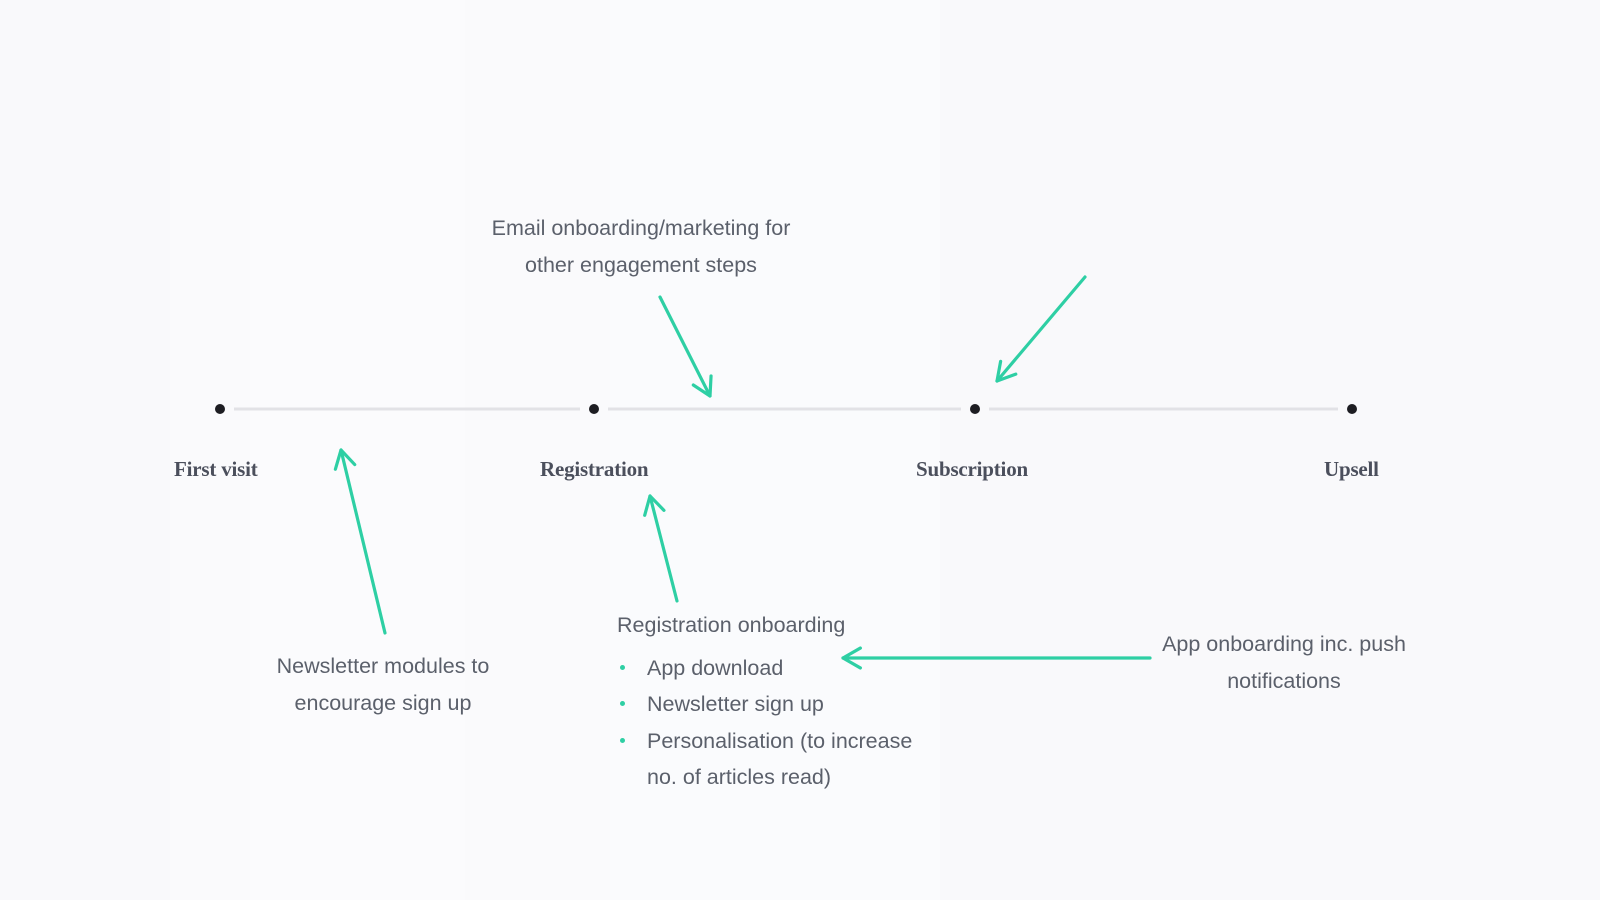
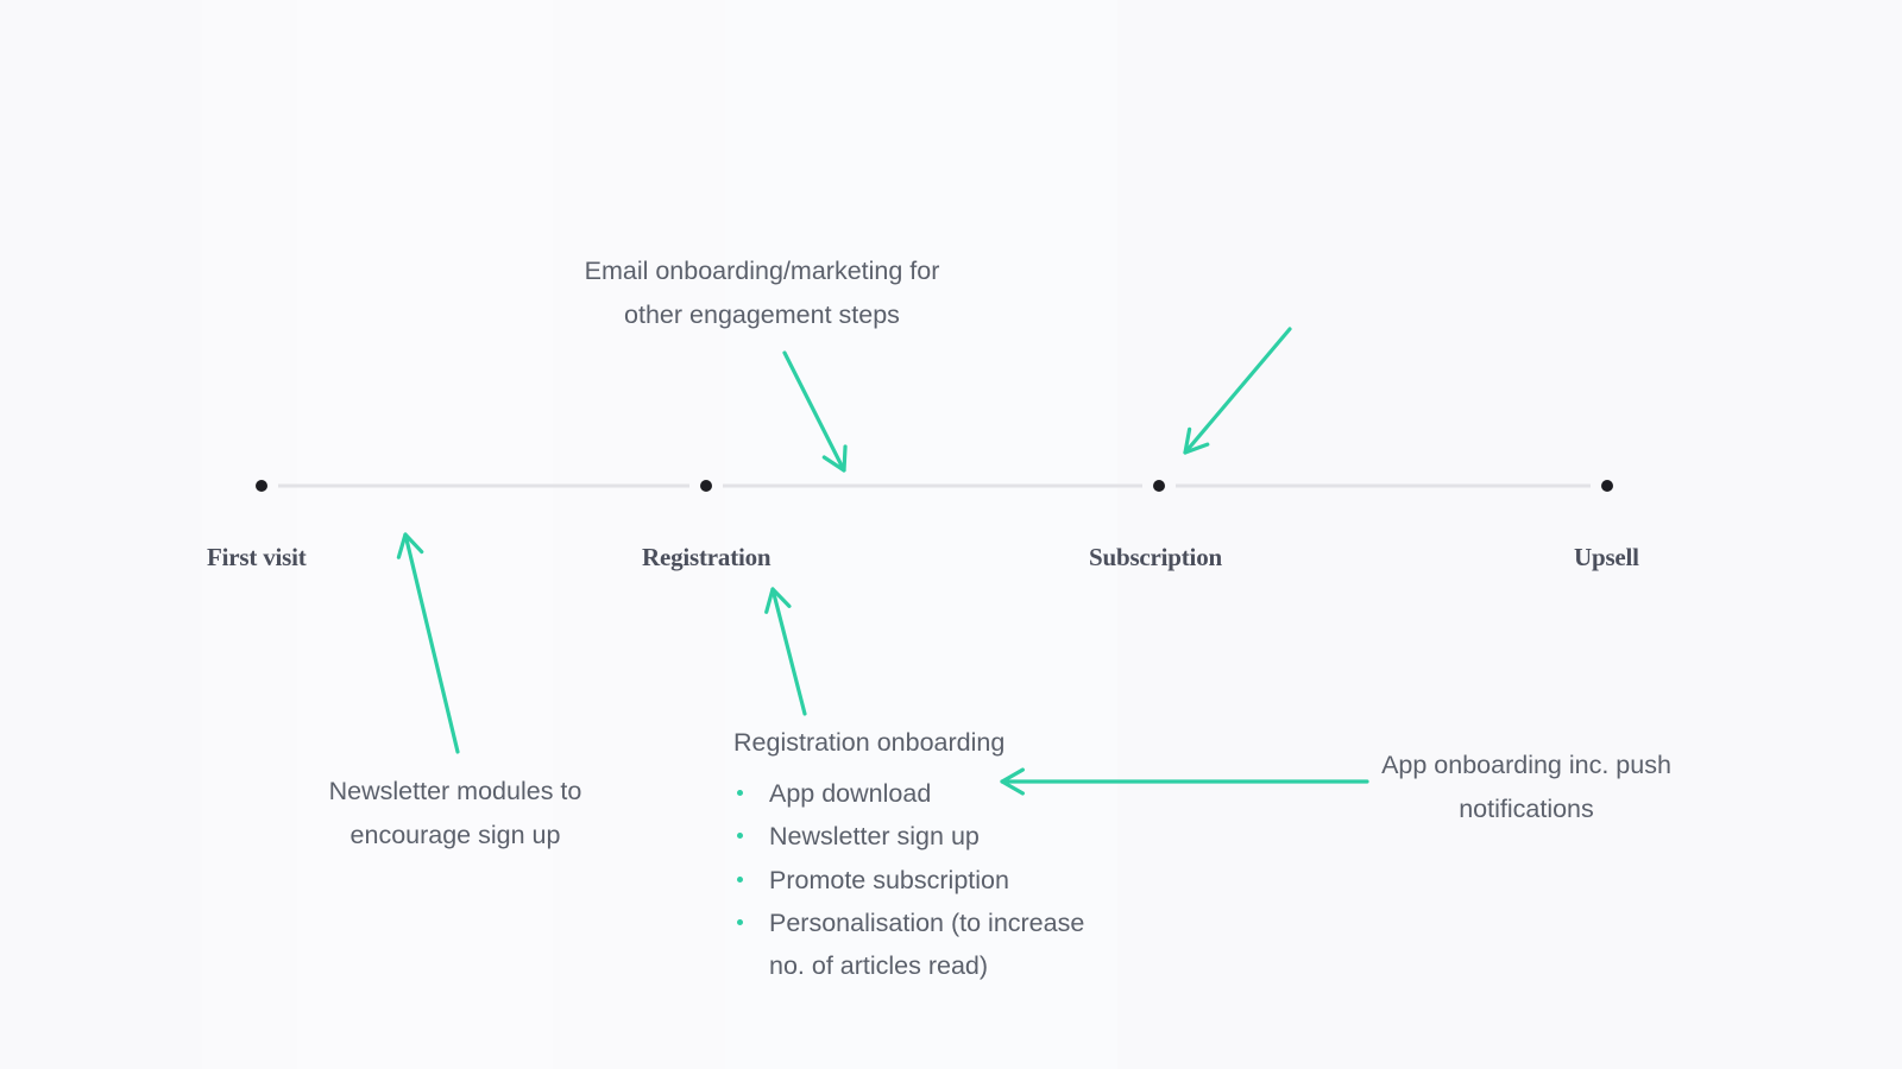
  First visit
  Registration
  Subscription
  Upsell
  Email onboarding/marketing for
  other engagement steps
  Newsletter modules to
  encourage sign up
  App onboarding inc. push
  notifications
  Registration onboarding
  App download
  Newsletter sign up
+ Promote subscription
  Personalisation (to increase
  no. of articles read)
